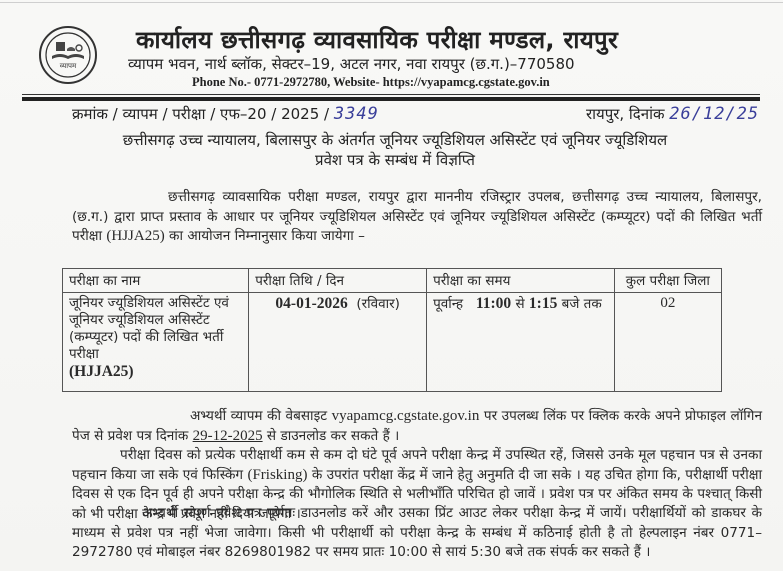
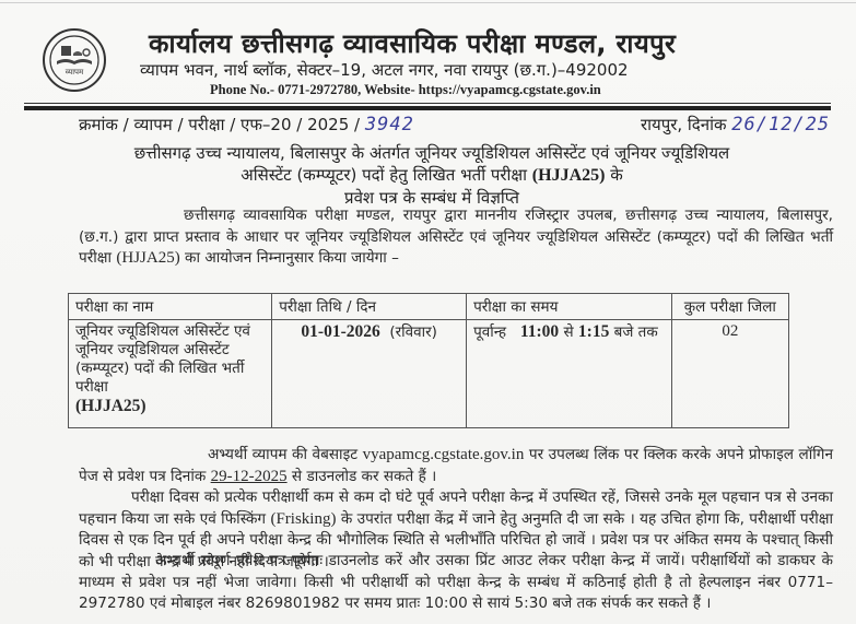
  व्यापम
  कार्यालय छत्तीसगढ़ व्यावसायिक परीक्षा मण्डल, रायपुर
- व्यापम भवन, नार्थ ब्लॉक, सेक्टर–19, अटल नगर, नवा रायपुर (छ.ग.)–770580
+ व्यापम भवन, नार्थ ब्लॉक, सेक्टर–19, अटल नगर, नवा रायपुर (छ.ग.)–492002
  Phone No.- 0771-2972780, Website- https://vyapamcg.cgstate.gov.in
- क्रमांक / व्यापम / परीक्षा / एफ–20 / 2025 / 3349
+ क्रमांक / व्यापम / परीक्षा / एफ–20 / 2025 / 3942
  रायपुर, दिनांक 26/12/25
  छत्तीसगढ़ उच्च न्यायालय, बिलासपुर के अंतर्गत जूनियर ज्यूडिशियल असिस्टेंट एवं जूनियर ज्यूडिशियल
+ असिस्टेंट (कम्प्यूटर) पदों हेतु लिखित भर्ती परीक्षा (HJJA25) के
  प्रवेश पत्र के सम्बंध में विज्ञप्ति
  छत्तीसगढ़ व्यावसायिक परीक्षा मण्डल, रायपुर द्वारा माननीय रजिस्ट्रार उपलब, छत्तीसगढ़ उच्च न्यायालय, बिलासपुर, (छ.ग.) द्वारा प्राप्त प्रस्ताव के आधार पर जूनियर ज्यूडिशियल असिस्टेंट एवं जूनियर ज्यूडिशियल असिस्टेंट (कम्प्यूटर) पदों की लिखित भर्ती परीक्षा (HJJA25) का आयोजन निम्नानुसार किया जायेगा –
  परीक्षा का नाम	परीक्षा तिथि / दिन	परीक्षा का समय	कुल परीक्षा जिला
- जूनियर ज्यूडिशियल असिस्टेंट एवं जूनियर ज्यूडिशियल असिस्टेंट (कम्प्यूटर) पदों की लिखित भर्ती परीक्षा (HJJA25)	04-01-2026 (रविवार)	पूर्वान्ह 11:00 से 1:15 बजे तक	02
+ जूनियर ज्यूडिशियल असिस्टेंट एवं जूनियर ज्यूडिशियल असिस्टेंट (कम्प्यूटर) पदों की लिखित भर्ती परीक्षा (HJJA25)	01-01-2026 (रविवार)	पूर्वान्ह 11:00 से 1:15 बजे तक	02
  अभ्यर्थी व्यापम की वेबसाइट vyapamcg.cgstate.gov.in पर उपलब्ध लिंक पर क्लिक करके अपने प्रोफाइल लॉगिन पेज से प्रवेश पत्र दिनांक 29-12-2025 से डाउनलोड कर सकते हैं ।
  परीक्षा दिवस को प्रत्येक परीक्षार्थी कम से कम दो घंटे पूर्व अपने परीक्षा केन्द्र में उपस्थित रहें, जिससे उनके मूल पहचान पत्र से उनका पहचान किया जा सके एवं फिस्किंग (Frisking) के उपरांत परीक्षा केंद्र में जाने हेतु अनुमति दी जा सके । यह उचित होगा कि, परीक्षार्थी परीक्षा दिवस से एक दिन पूर्व ही अपने परीक्षा केन्द्र की भौगोलिक स्थिति से भलीभाँति परिचित हो जावें । प्रवेश पत्र पर अंकित समय के पश्चात् किसी को भी परीक्षा केन्द्र में प्रवेश नहीं दिया जायेगा ।
  अभ्यर्थी संपूर्ण प्रवेश पत्र पूर्णतः डाउनलोड करें और उसका प्रिंट आउट लेकर परीक्षा केन्द्र में जायें। परीक्षार्थियों को डाकघर के माध्यम से प्रवेश पत्र नहीं भेजा जावेगा। किसी भी परीक्षार्थी को परीक्षा केन्द्र के सम्बंध में कठिनाई होती है तो हेल्पलाइन नंबर 0771–2972780 एवं मोबाइल नंबर 8269801982 पर समय प्रातः 10:00 से सायं 5:30 बजे तक संपर्क कर सकते हैं ।
